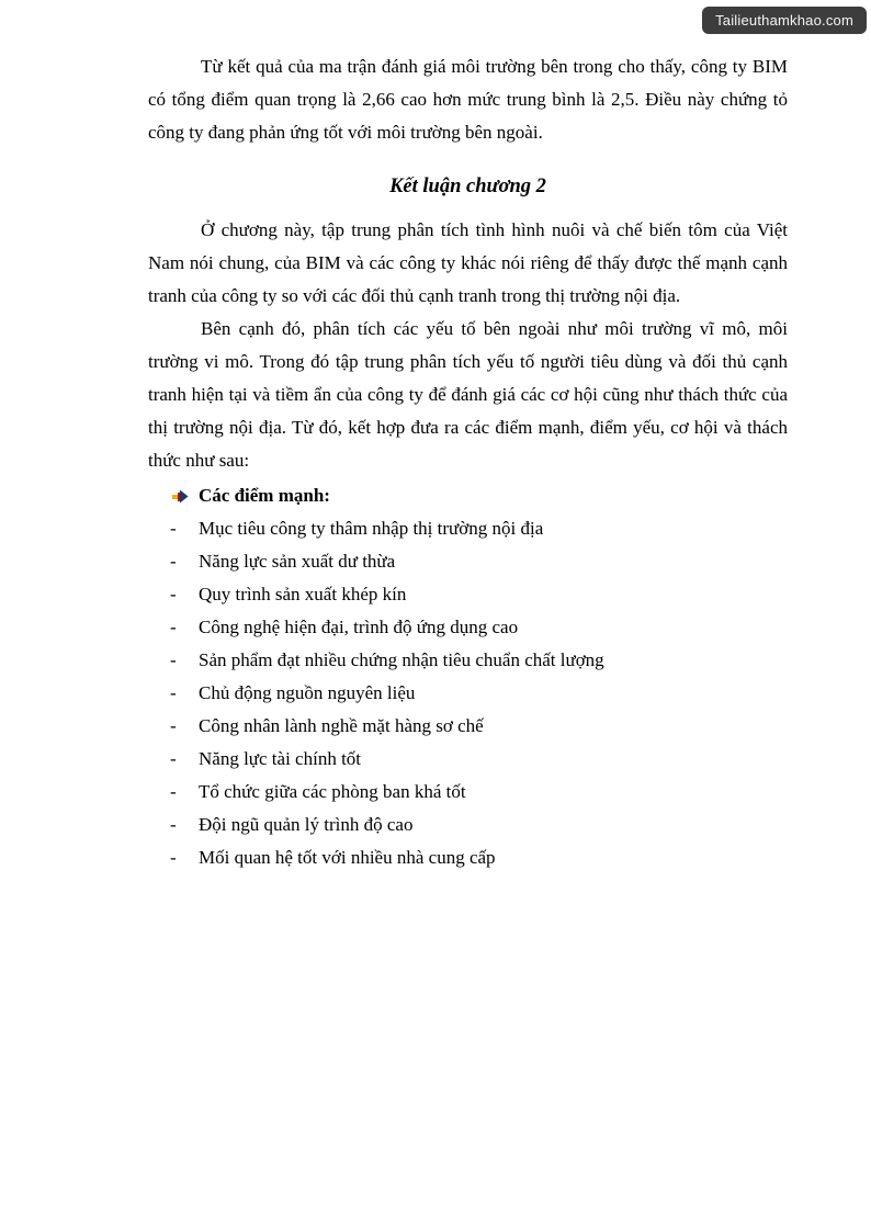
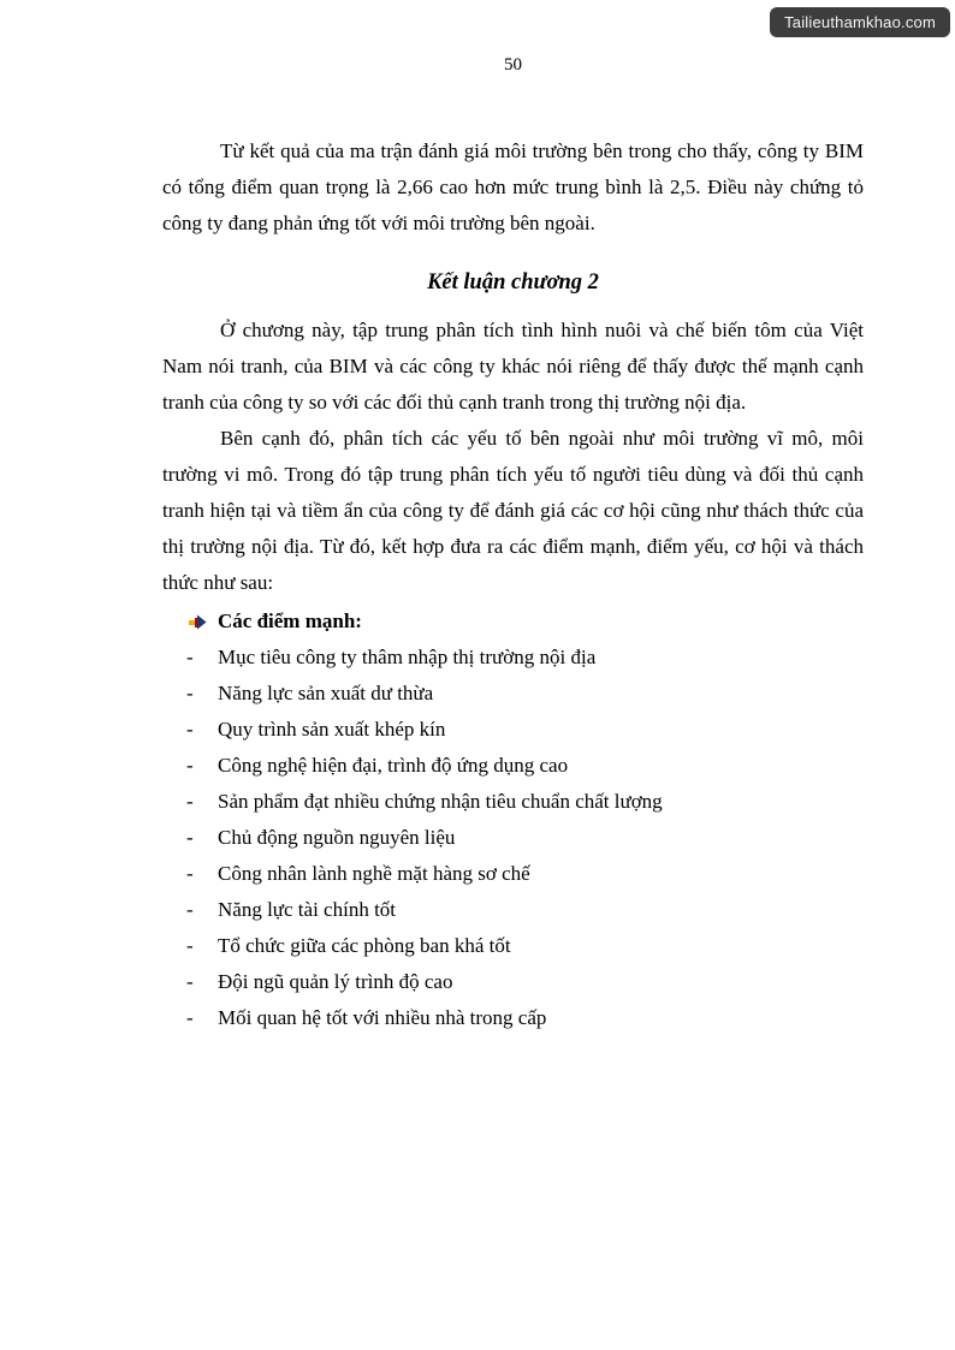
  Tailieuthamkhao.com
+ 50
  Từ kết quả của ma trận đánh giá môi trường bên trong cho thấy, công ty BIM có tổng điểm quan trọng là 2,66 cao hơn mức trung bình là 2,5. Điều này chứng tỏ công ty đang phản ứng tốt với môi trường bên ngoài.
  Kết luận chương 2
- Ở chương này, tập trung phân tích tình hình nuôi và chế biến tôm của Việt Nam nói chung, của BIM và các công ty khác nói riêng để thấy được thế mạnh cạnh tranh của công ty so với các đối thủ cạnh tranh trong thị trường nội địa.
+ Ở chương này, tập trung phân tích tình hình nuôi và chế biến tôm của Việt Nam nói tranh, của BIM và các công ty khác nói riêng để thấy được thế mạnh cạnh tranh của công ty so với các đối thủ cạnh tranh trong thị trường nội địa.
  Bên cạnh đó, phân tích các yếu tố bên ngoài như môi trường vĩ mô, môi trường vi mô. Trong đó tập trung phân tích yếu tố người tiêu dùng và đối thủ cạnh tranh hiện tại và tiềm ẩn của công ty để đánh giá các cơ hội cũng như thách thức của thị trường nội địa. Từ đó, kết hợp đưa ra các điểm mạnh, điểm yếu, cơ hội và thách thức như sau:
  Các điểm mạnh:
  -
  Mục tiêu công ty thâm nhập thị trường nội địa
  -
  Năng lực sản xuất dư thừa
  -
  Quy trình sản xuất khép kín
  -
  Công nghệ hiện đại, trình độ ứng dụng cao
  -
  Sản phẩm đạt nhiều chứng nhận tiêu chuẩn chất lượng
  -
  Chủ động nguồn nguyên liệu
  -
  Công nhân lành nghề mặt hàng sơ chế
  -
  Năng lực tài chính tốt
  -
  Tổ chức giữa các phòng ban khá tốt
  -
  Đội ngũ quản lý trình độ cao
  -
- Mối quan hệ tốt với nhiều nhà cung cấp
+ Mối quan hệ tốt với nhiều nhà trong cấp
